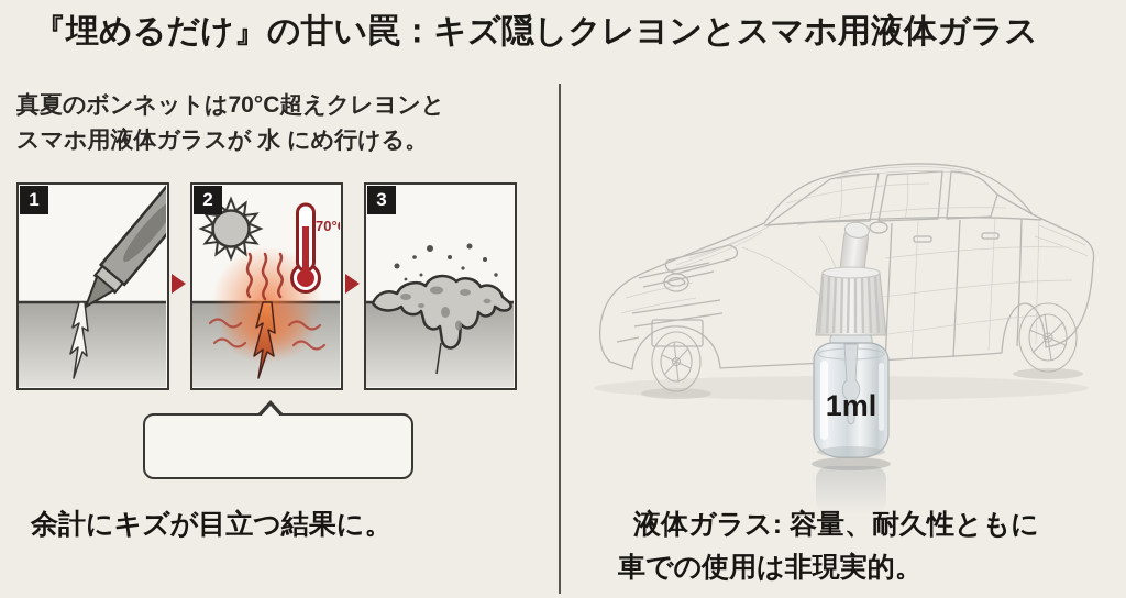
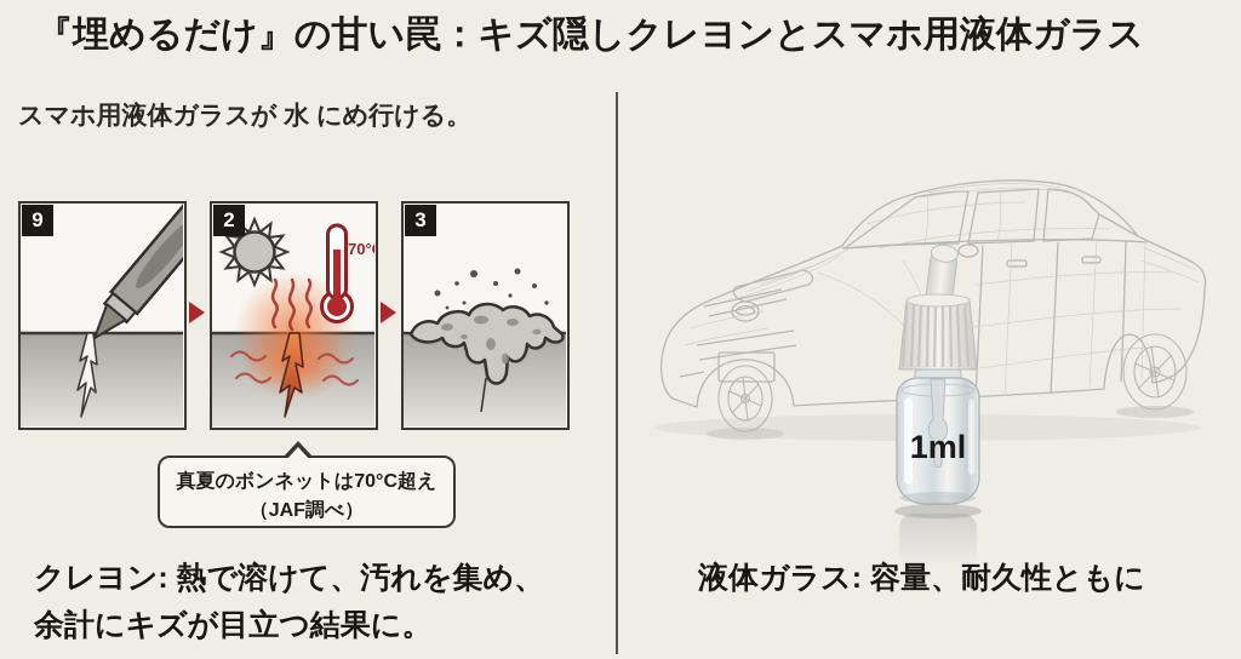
  『埋めるだけ』の甘い罠：キズ隠しクレヨンとスマホ用液体ガラス
- 真夏のボンネットは70°C超えクレヨンと
  スマホ用液体ガラスが 水 にめ行ける。
- 1
+ 9
  2
  70°
  3
+ 真夏のボンネットは70°C超え
+ （JAF調べ）
+ クレヨン: 熱で溶けて、汚れを集め、
  余計にキズが目立つ結果に。
  液体ガラス: 容量、耐久性ともに
- 車での使用は非現実的。
  1ml
